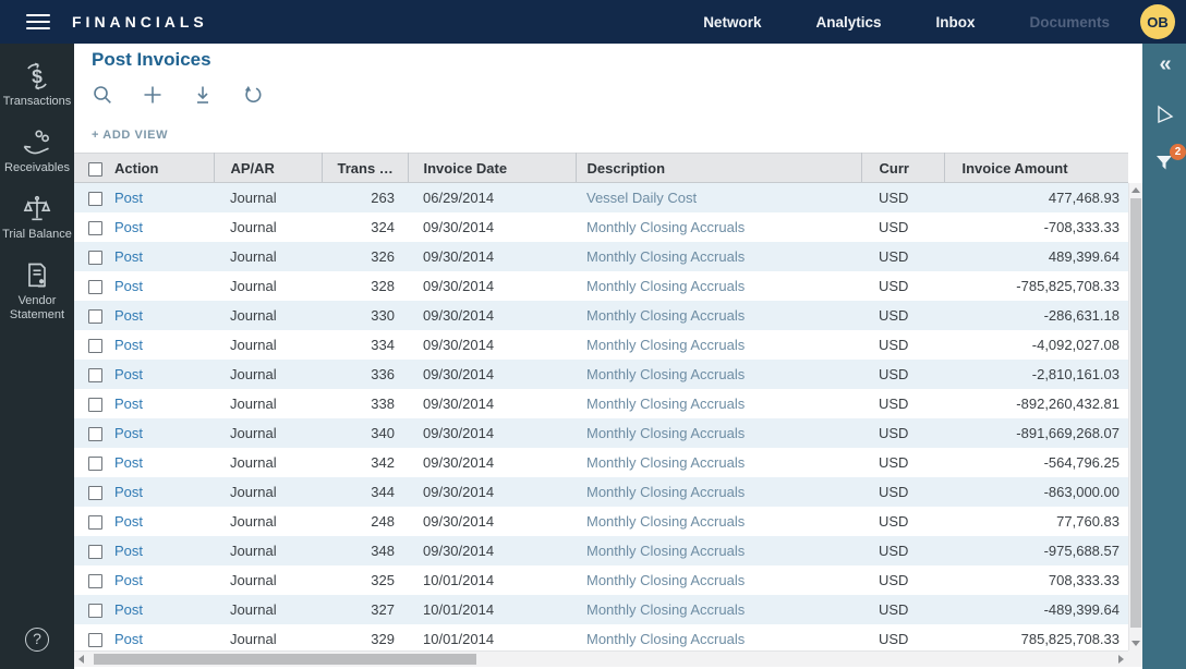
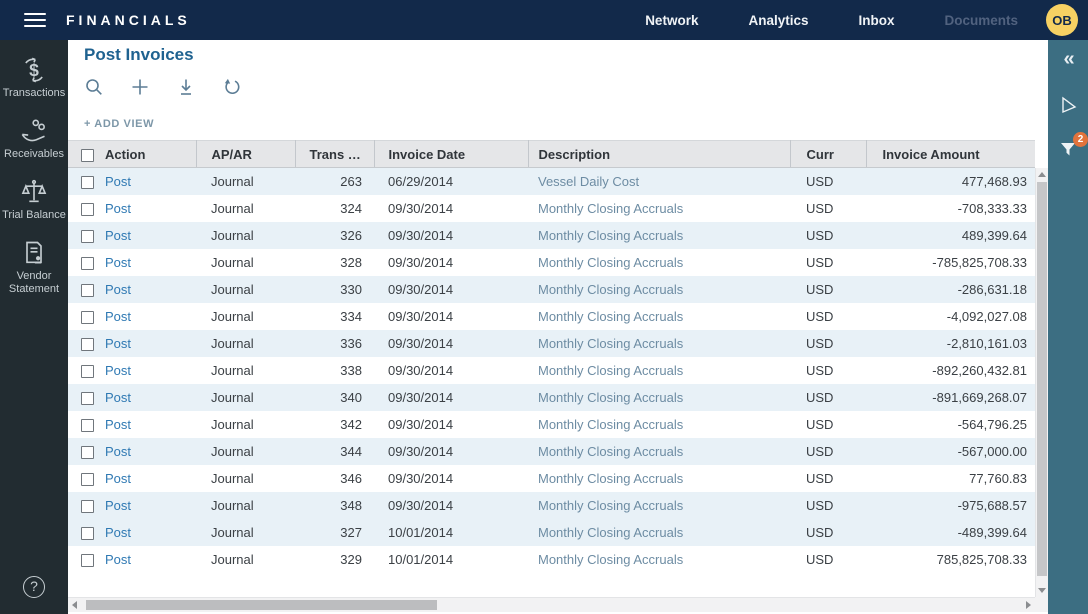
  FINANCIALS
  Network
  Analytics
  Inbox
  Documents
  OB
  $
  Transactions
  Receivables
  Trial Balance
  Vendor Statement
  ?
  «
  2
  Post Invoices
  + ADD VIEW
  	Action	AP/AR	Trans …	Invoice Date	Description	Curr	Invoice Amount
  	Post	Journal	263	06/29/2014	Vessel Daily Cost	USD	477,468.93
  	Post	Journal	324	09/30/2014	Monthly Closing Accruals	USD	-708,333.33
  	Post	Journal	326	09/30/2014	Monthly Closing Accruals	USD	489,399.64
  	Post	Journal	328	09/30/2014	Monthly Closing Accruals	USD	-785,825,708.33
  	Post	Journal	330	09/30/2014	Monthly Closing Accruals	USD	-286,631.18
  	Post	Journal	334	09/30/2014	Monthly Closing Accruals	USD	-4,092,027.08
  	Post	Journal	336	09/30/2014	Monthly Closing Accruals	USD	-2,810,161.03
  	Post	Journal	338	09/30/2014	Monthly Closing Accruals	USD	-892,260,432.81
  	Post	Journal	340	09/30/2014	Monthly Closing Accruals	USD	-891,669,268.07
  	Post	Journal	342	09/30/2014	Monthly Closing Accruals	USD	-564,796.25
- 	Post	Journal	344	09/30/2014	Monthly Closing Accruals	USD	-863,000.00
+ 	Post	Journal	344	09/30/2014	Monthly Closing Accruals	USD	-567,000.00
- 	Post	Journal	248	09/30/2014	Monthly Closing Accruals	USD	77,760.83
+ 	Post	Journal	346	09/30/2014	Monthly Closing Accruals	USD	77,760.83
  	Post	Journal	348	09/30/2014	Monthly Closing Accruals	USD	-975,688.57
- 	Post	Journal	325	10/01/2014	Monthly Closing Accruals	USD	708,333.33
  	Post	Journal	327	10/01/2014	Monthly Closing Accruals	USD	-489,399.64
  	Post	Journal	329	10/01/2014	Monthly Closing Accruals	USD	785,825,708.33
